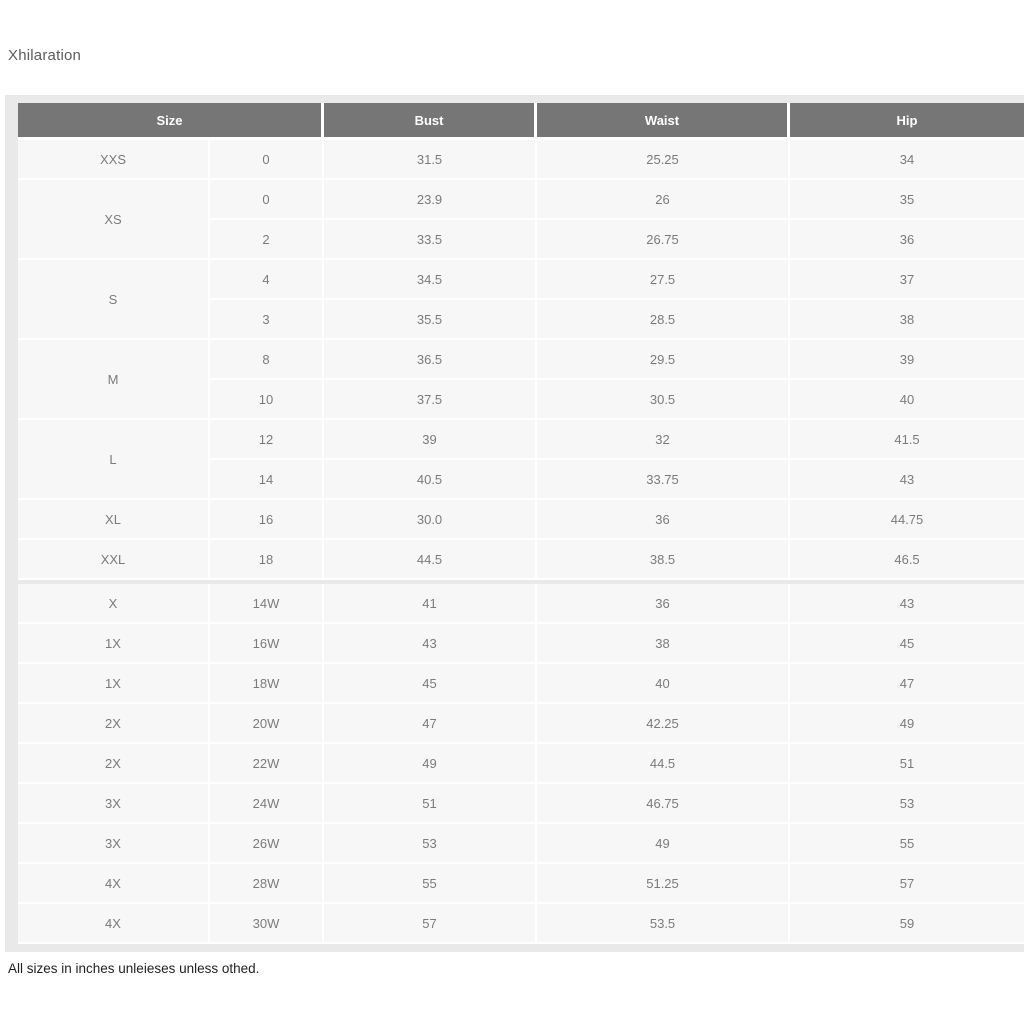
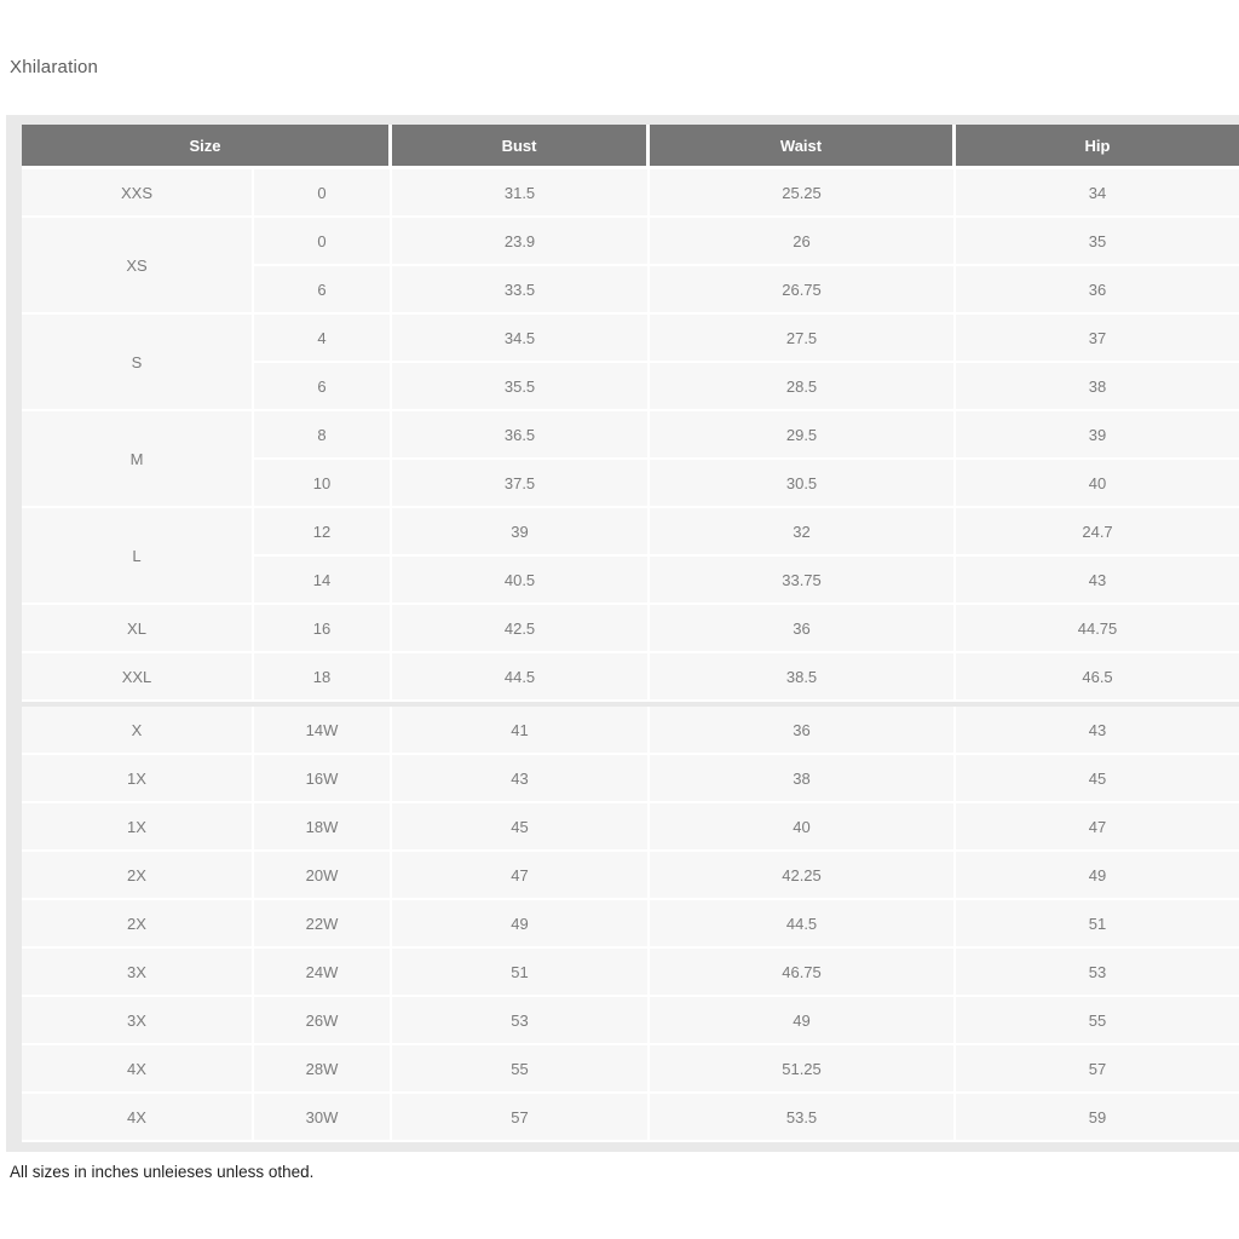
  Xhilaration
  Size	Bust	Waist	Hip
  XXS	0	31.5	25.25	34
  XS	0	23.9	26	35
- 2	33.5	26.75	36
+ 6	33.5	26.75	36
  S	4	34.5	27.5	37
- 3	35.5	28.5	38
+ 6	35.5	28.5	38
  M	8	36.5	29.5	39
  10	37.5	30.5	40
- L	12	39	32	41.5
+ L	12	39	32	24.7
  14	40.5	33.75	43
- XL	16	30.0	36	44.75
+ XL	16	42.5	36	44.75
  XXL	18	44.5	38.5	46.5
  X	14W	41	36	43
  1X	16W	43	38	45
  1X	18W	45	40	47
  2X	20W	47	42.25	49
  2X	22W	49	44.5	51
  3X	24W	51	46.75	53
  3X	26W	53	49	55
  4X	28W	55	51.25	57
  4X	30W	57	53.5	59
  All sizes in inches unleieses unless othed.
